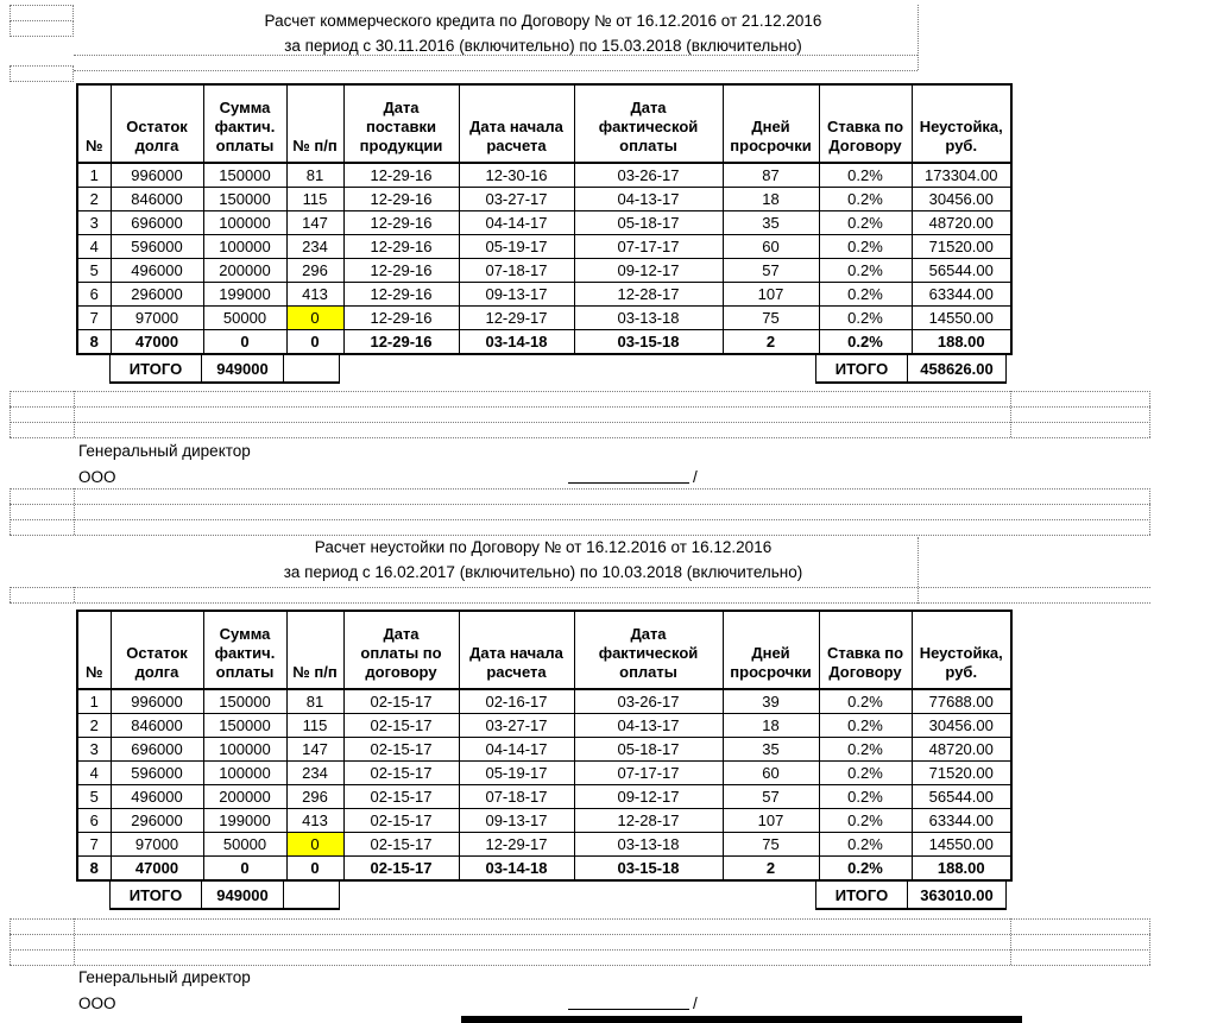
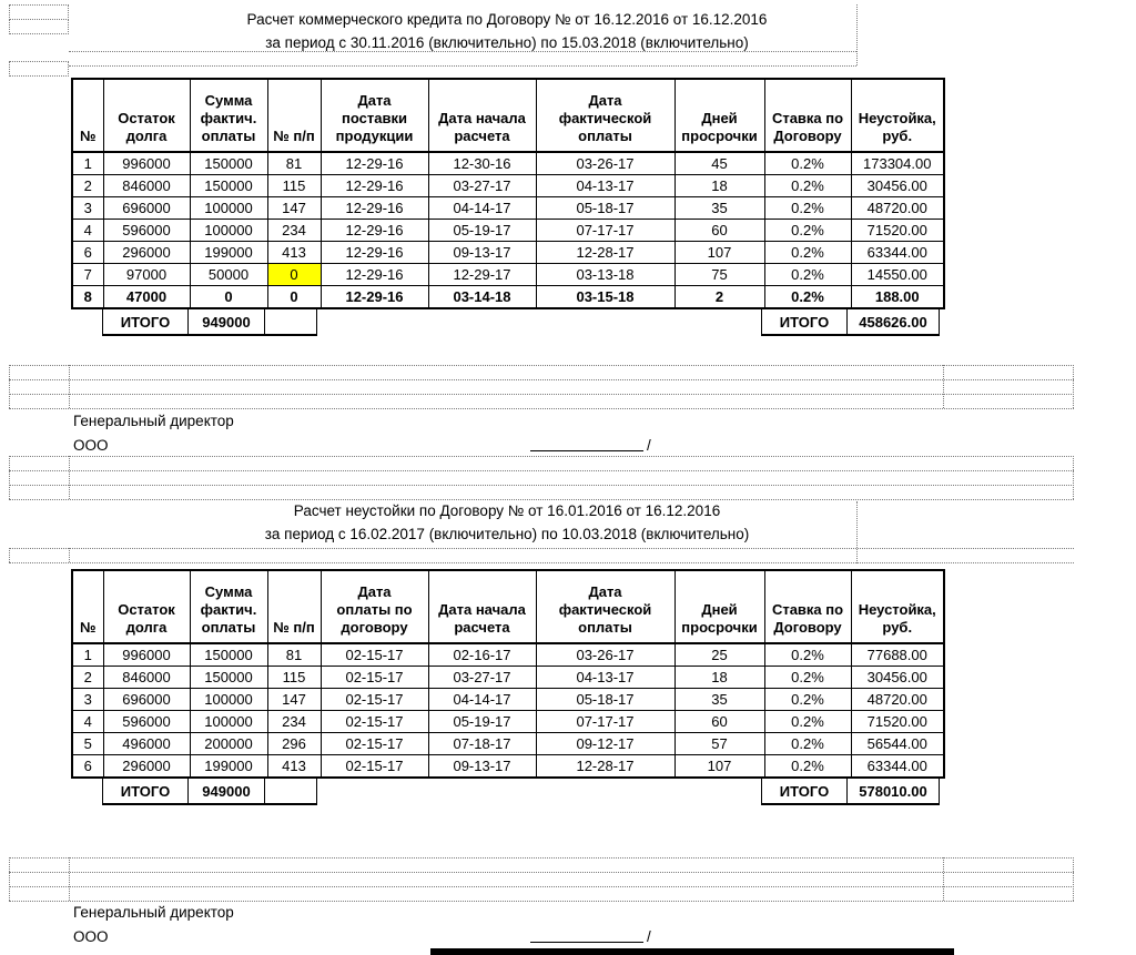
- Расчет коммерческого кредита по Договору № от 16.12.2016 от 21.12.2016
+ Расчет коммерческого кредита по Договору № от 16.12.2016 от 16.12.2016
  за период с 30.11.2016 (включительно) по 15.03.2018 (включительно)
  №	Остаток долга	Сумма фактич. оплаты	№ п/п	Дата поставки продукции	Дата начала расчета	Дата фактической оплаты	Дней просрочки	Ставка по Договору	Неустойка, руб.
- 1	996000	150000	81	12-29-16	12-30-16	03-26-17	87	0.2%	173304.00
+ 1	996000	150000	81	12-29-16	12-30-16	03-26-17	45	0.2%	173304.00
  2	846000	150000	115	12-29-16	03-27-17	04-13-17	18	0.2%	30456.00
  3	696000	100000	147	12-29-16	04-14-17	05-18-17	35	0.2%	48720.00
  4	596000	100000	234	12-29-16	05-19-17	07-17-17	60	0.2%	71520.00
- 5	496000	200000	296	12-29-16	07-18-17	09-12-17	57	0.2%	56544.00
  6	296000	199000	413	12-29-16	09-13-17	12-28-17	107	0.2%	63344.00
  7	97000	50000	0	12-29-16	12-29-17	03-13-18	75	0.2%	14550.00
  8	47000	0	0	12-29-16	03-14-18	03-15-18	2	0.2%	188.00
  ИТОГО
  949000
  ИТОГО
  458626.00
  Генеральный директор
  ООО
  /
- Расчет неустойки по Договору № от 16.12.2016 от 16.12.2016
+ Расчет неустойки по Договору № от 16.01.2016 от 16.12.2016
  за период с 16.02.2017 (включительно) по 10.03.2018 (включительно)
  №	Остаток долга	Сумма фактич. оплаты	№ п/п	Дата оплаты по договору	Дата начала расчета	Дата фактической оплаты	Дней просрочки	Ставка по Договору	Неустойка, руб.
- 1	996000	150000	81	02-15-17	02-16-17	03-26-17	39	0.2%	77688.00
+ 1	996000	150000	81	02-15-17	02-16-17	03-26-17	25	0.2%	77688.00
  2	846000	150000	115	02-15-17	03-27-17	04-13-17	18	0.2%	30456.00
  3	696000	100000	147	02-15-17	04-14-17	05-18-17	35	0.2%	48720.00
  4	596000	100000	234	02-15-17	05-19-17	07-17-17	60	0.2%	71520.00
  5	496000	200000	296	02-15-17	07-18-17	09-12-17	57	0.2%	56544.00
  6	296000	199000	413	02-15-17	09-13-17	12-28-17	107	0.2%	63344.00
- 7	97000	50000	0	02-15-17	12-29-17	03-13-18	75	0.2%	14550.00
- 8	47000	0	0	02-15-17	03-14-18	03-15-18	2	0.2%	188.00
  ИТОГО
  949000
  ИТОГО
- 363010.00
+ 578010.00
  Генеральный директор
  ООО
  /
